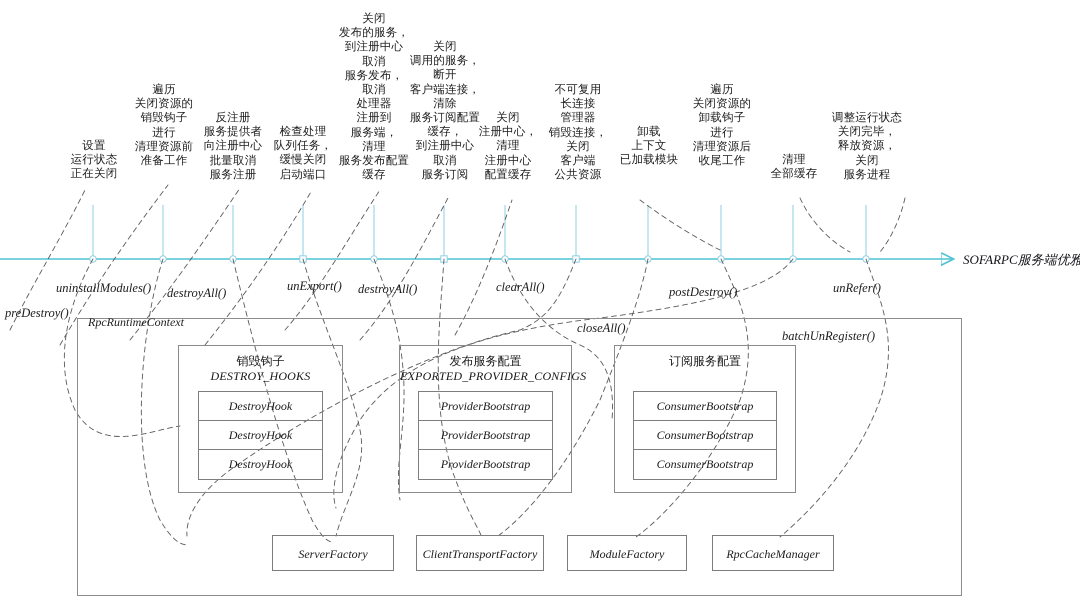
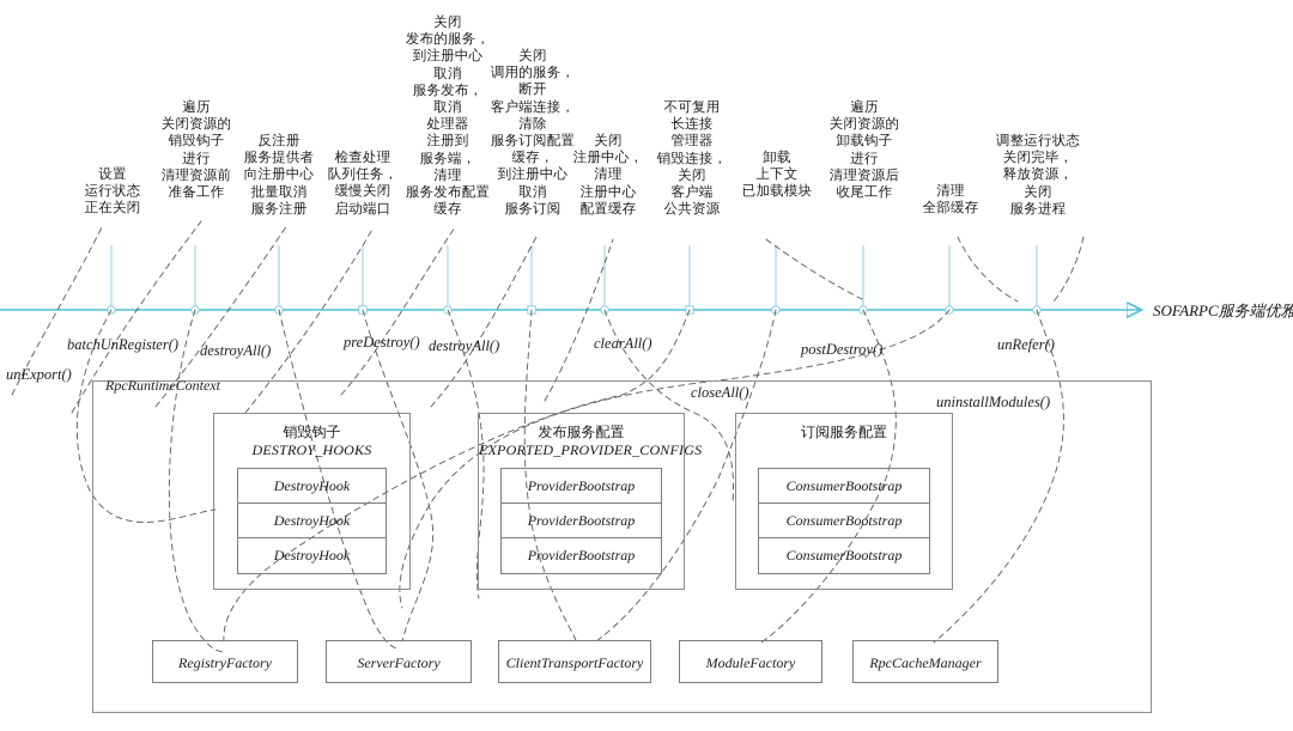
  SOFARPC服务端优雅
  设置
  运行状态
  正在关闭
  遍历
  关闭资源的
  销毁钩子
  进行
  清理资源前
  准备工作
  反注册
  服务提供者
  向注册中心
  批量取消
  服务注册
  检查处理
  队列任务，
  缓慢关闭
  启动端口
  关闭
  发布的服务，
  到注册中心
  取消
  服务发布，
  取消
  处理器
  注册到
  服务端，
  清理
  服务发布配置
  缓存
  关闭
  调用的服务，
  断开
  客户端连接，
  清除
  服务订阅配置
  缓存，
  到注册中心
  取消
  服务订阅
  关闭
  注册中心，
  清理
  注册中心
  配置缓存
  不可复用
  长连接
  管理器
  销毁连接，
  关闭
  客户端
  公共资源
  卸载
  上下文
  已加载模块
  遍历
  关闭资源的
  卸载钩子
  进行
  清理资源后
  收尾工作
  清理
  全部缓存
  调整运行状态
  关闭完毕，
  释放资源，
  关闭
  服务进程
- preDestroy()
+ unExport()
- uninstallModules()
+ batchUnRegister()
  destroyAll()
- unExport()
+ preDestroy()
  destroyAll()
  clearAll()
  closeAll()
  postDestroy()
- batchUnRegister()
+ uninstallModules()
  unRefer()
  RpcRuntimeContext
  销毁钩子
  DESTROY_HOOKS
  DestroyHook
  DestroyHook
  DestroyHook
  发布服务配置
  EXPORTED_PROVIDER_CONFIGS
  ProviderBootstrap
  ProviderBootstrap
  ProviderBootstrap
  订阅服务配置
  ConsumerBootstrap
  ConsumerBootstrap
  ConsumerBootstrap
+ RegistryFactory
  ServerFactory
  ClientTransportFactory
  ModuleFactory
  RpcCacheManager
